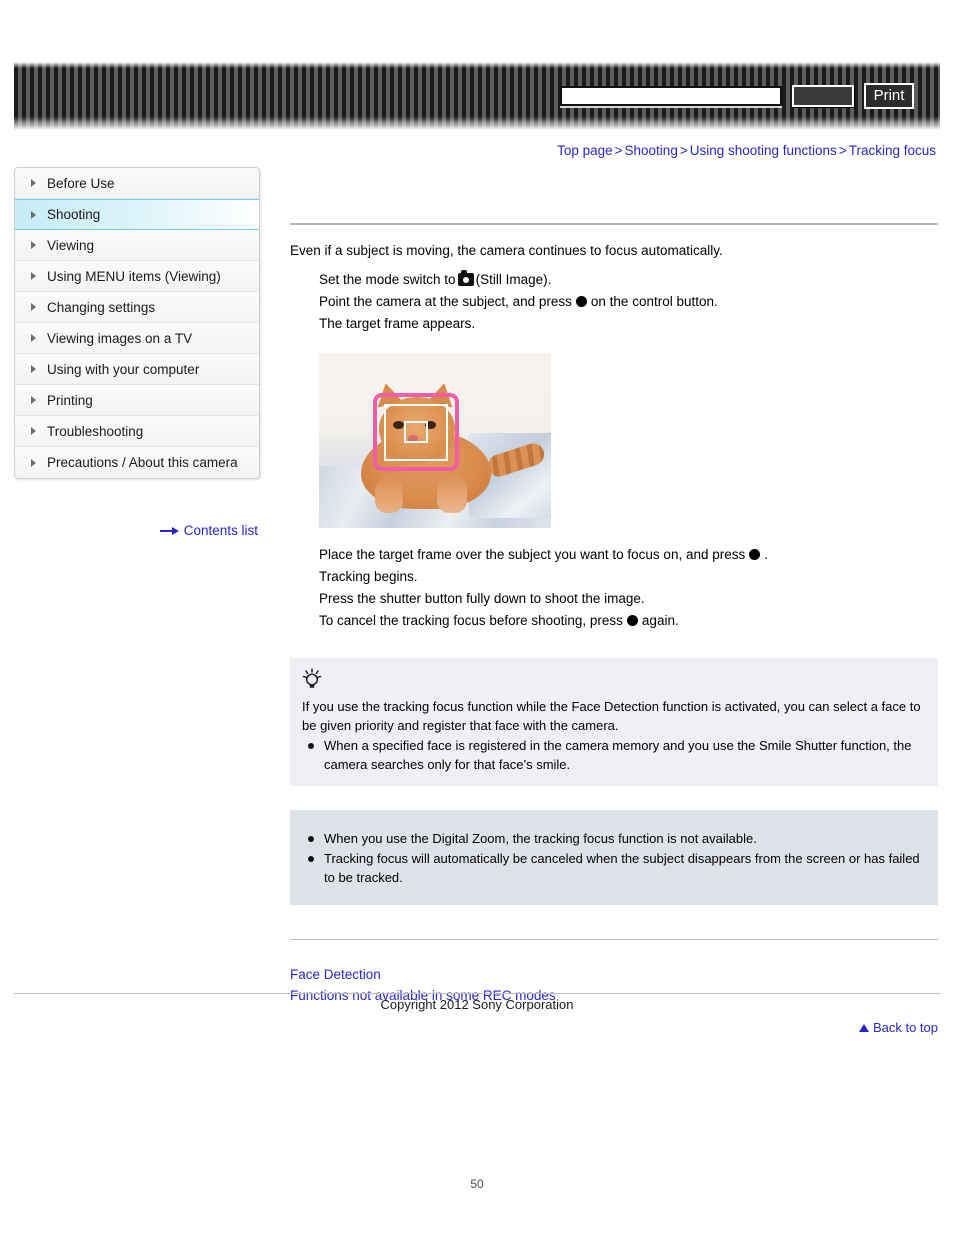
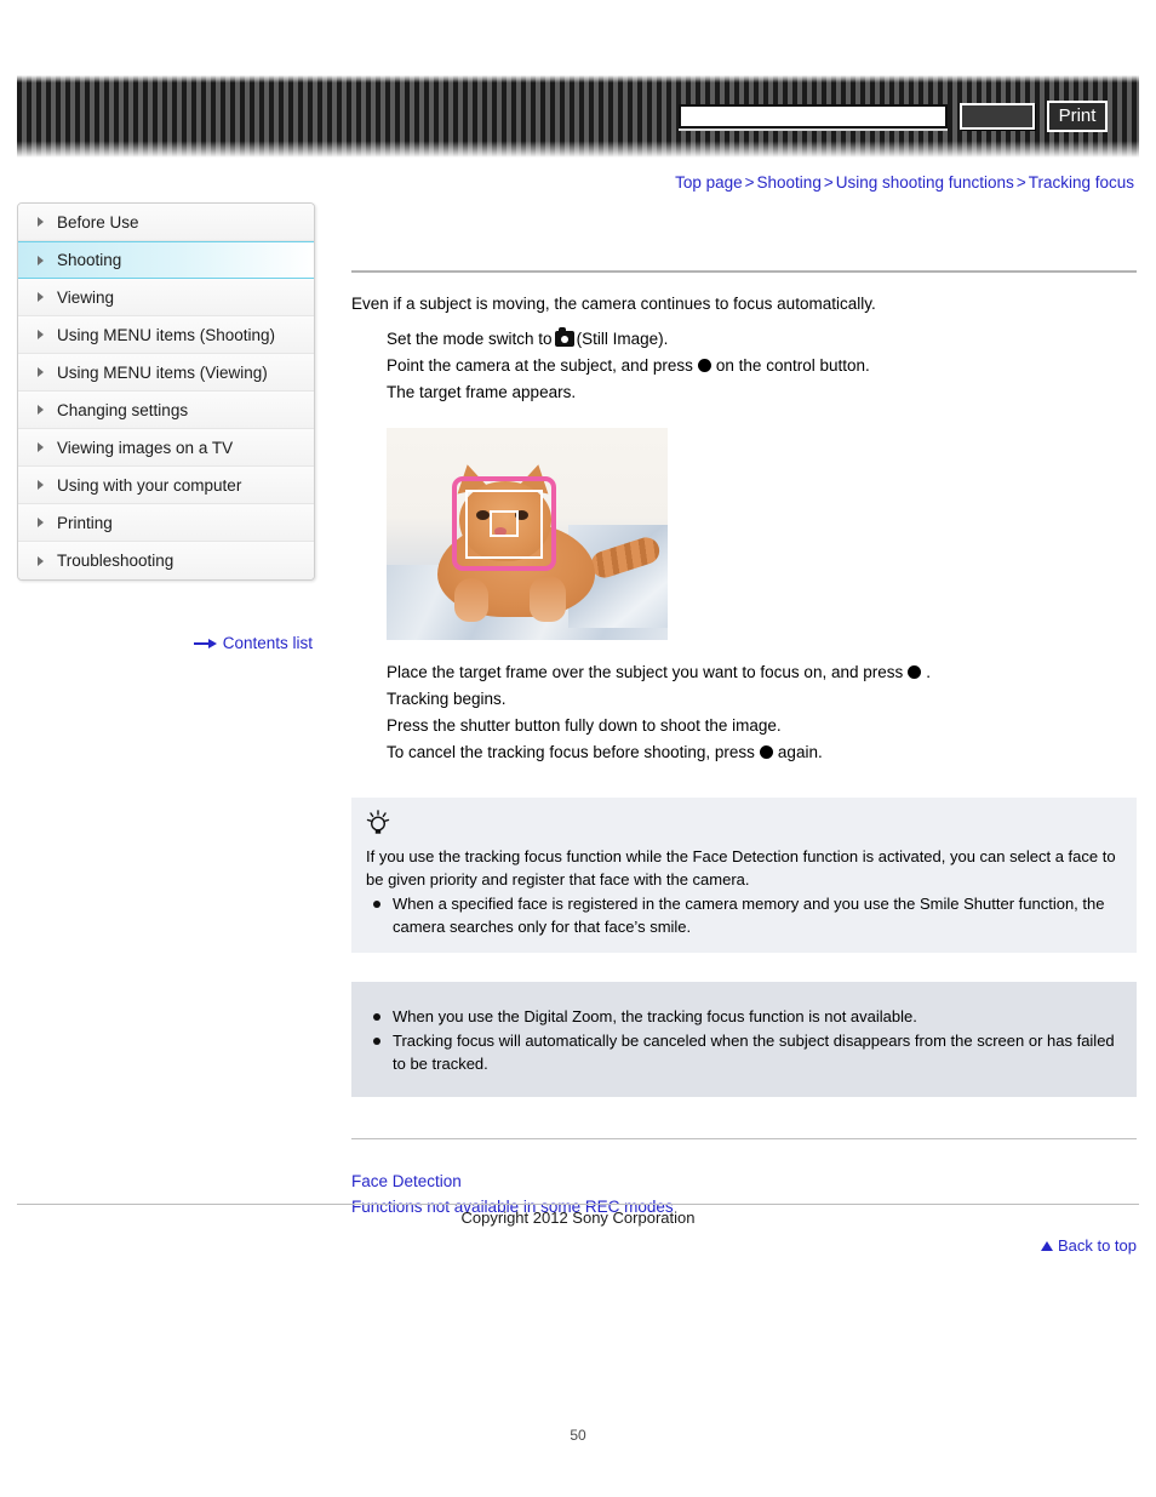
  Print
  Top page > Shooting > Using shooting functions > Tracking focus
  Before Use
  Shooting
  Viewing
+ Using MENU items (Shooting)
  Using MENU items (Viewing)
  Changing settings
  Viewing images on a TV
  Using with your computer
  Printing
  Troubleshooting
- Precautions / About this camera
  Contents list
  Even if a subject is moving, the camera continues to focus automatically.
  Set the mode switch to (Still Image).
  Point the camera at the subject, and press on the control button.
  The target frame appears.
  Place the target frame over the subject you want to focus on, and press .
  Tracking begins.
  Press the shutter button fully down to shoot the image.
  To cancel the tracking focus before shooting, press again.
  If you use the tracking focus function while the Face Detection function is activated, you can select a face to be given priority and register that face with the camera.
  When a specified face is registered in the camera memory and you use the Smile Shutter function, the camera searches only for that face’s smile.
  When you use the Digital Zoom, the tracking focus function is not available.
  Tracking focus will automatically be canceled when the subject disappears from the screen or has failed to be tracked.
  Face Detection
  Functions not available in some REC modes
  Back to top
  Copyright 2012 Sony Corporation
  50
